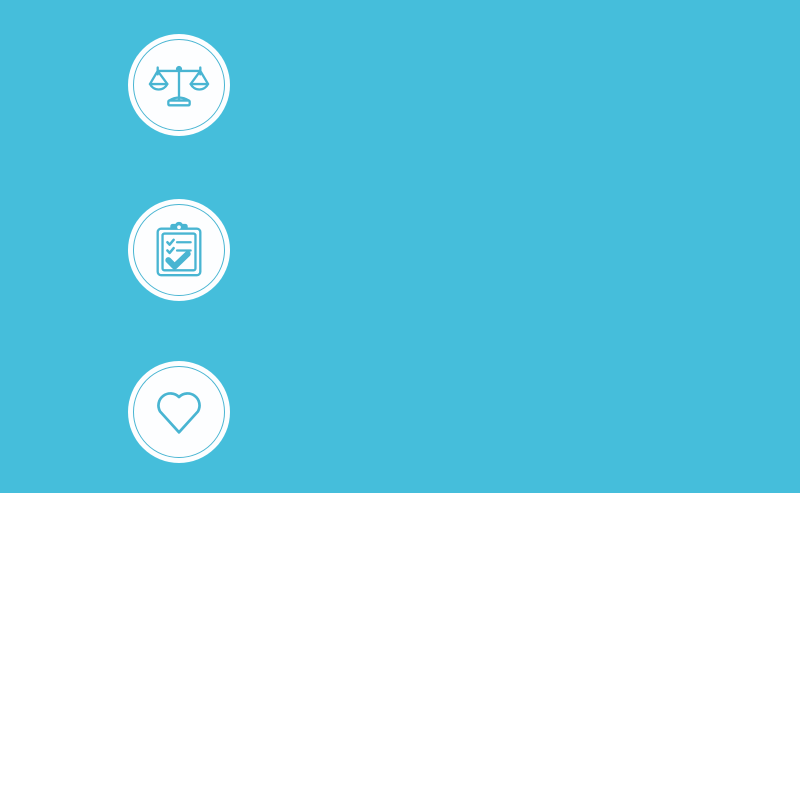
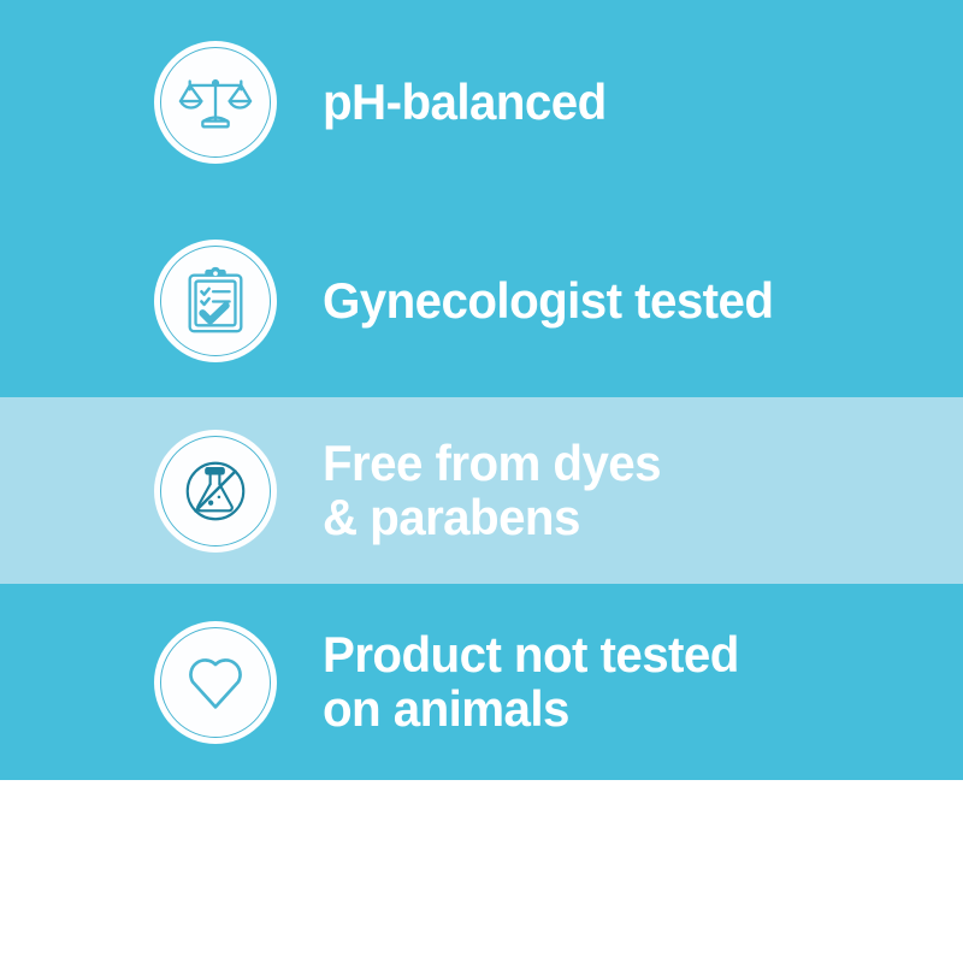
+ pH-balanced
+ Gynecologist tested
+ Free from dyes
+ & parabens
+ Product not tested
+ on animals
